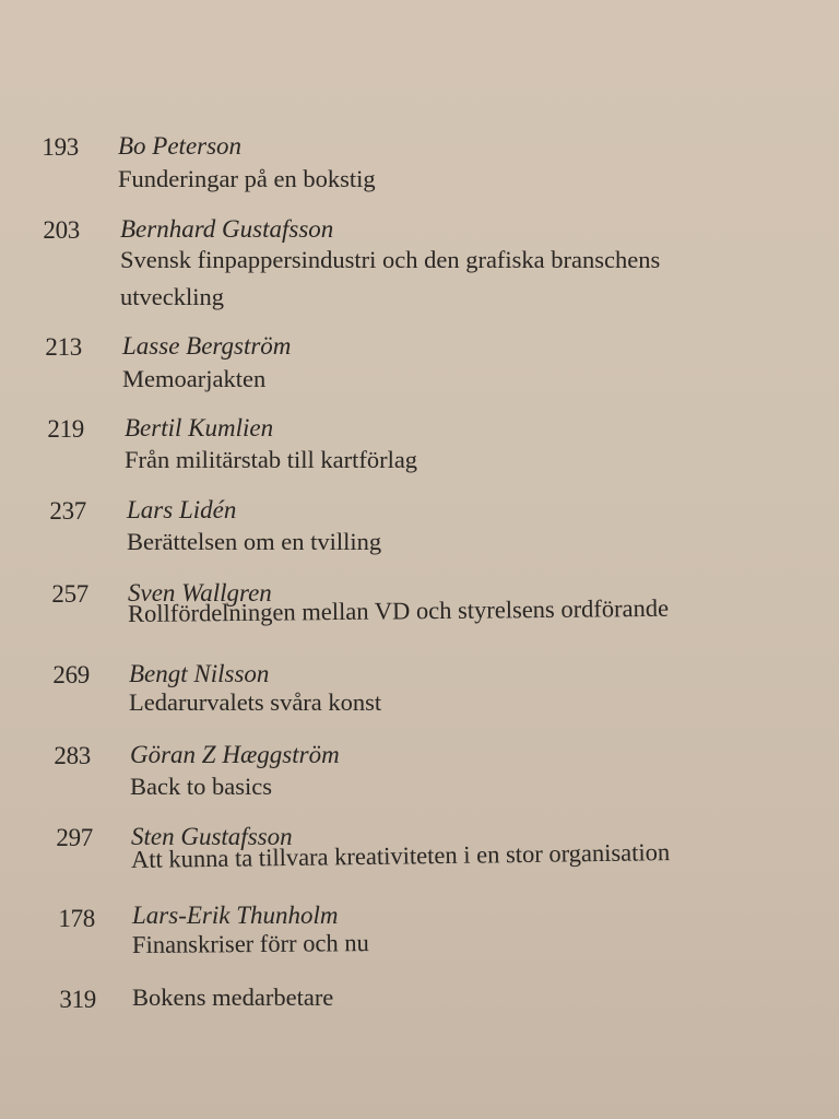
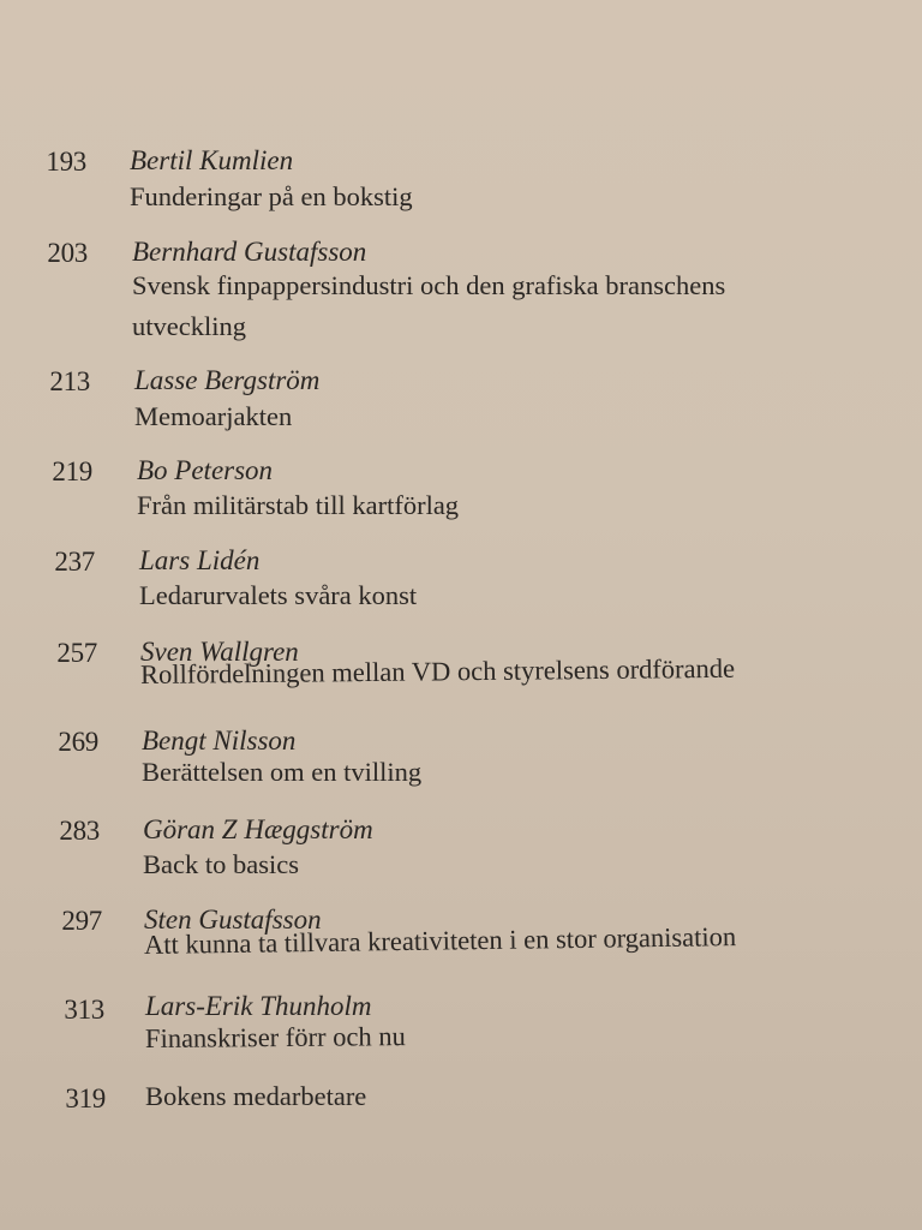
  193
- Bo Peterson
+ Bertil Kumlien
  Funderingar på en bokstig
  203
  Bernhard Gustafsson
  Svensk finpappersindustri och den grafiska branschens
  utveckling
  213
  Lasse Bergström
  Memoarjakten
  219
- Bertil Kumlien
+ Bo Peterson
  Från militärstab till kartförlag
  237
  Lars Lidén
- Berättelsen om en tvilling
+ Ledarurvalets svåra konst
  257
  Sven Wallgren
  Rollfördelningen mellan VD och styrelsens ordförande
  269
  Bengt Nilsson
- Ledarurvalets svåra konst
+ Berättelsen om en tvilling
  283
  Göran Z Hæggström
  Back to basics
  297
  Sten Gustafsson
  Att kunna ta tillvara kreativiteten i en stor organisation
- 178
+ 313
  Lars-Erik Thunholm
  Finanskriser förr och nu
  319
  Bokens medarbetare
